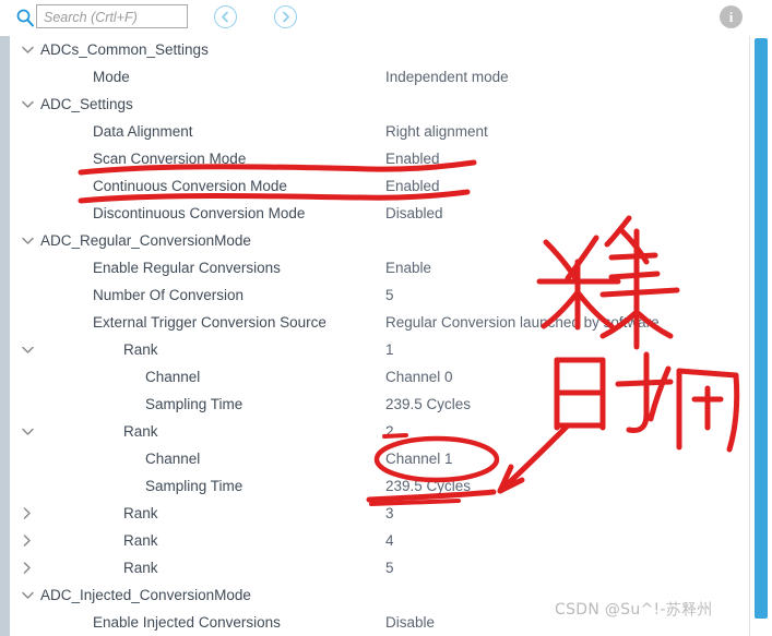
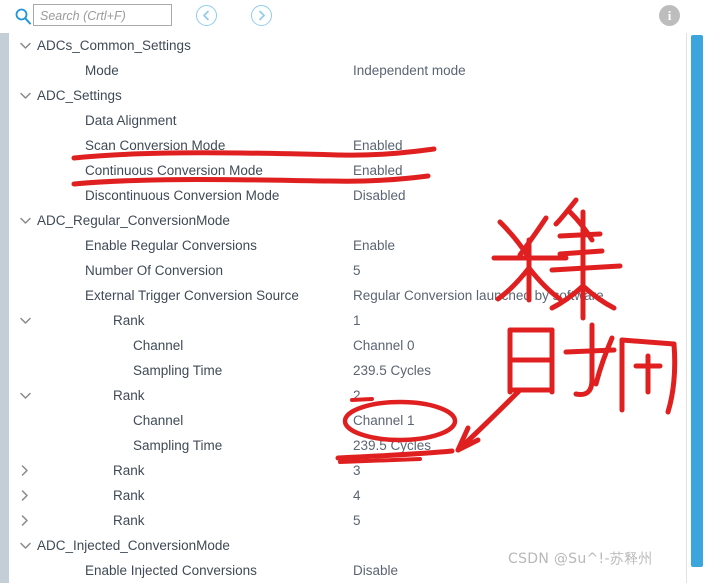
  Search (Crtl+F)
  i
  ADCs_Common_Settings
  Mode
  Independent mode
  ADC_Settings
  Data Alignment
- Right alignment
  Scan Conversion Mode
  Enabled
  Continuous Conversion Mode
  Enabled
  Discontinuous Conversion Mode
  Disabled
  ADC_Regular_ConversionMode
  Enable Regular Conversions
  Enable
  Number Of Conversion
  5
  External Trigger Conversion Source
  Regular Conversion launhe byowae
  Rank
  1
  Channel
  Channel 0
  Sampling Time
  239.5 Cycles
  Rank
  2
  Channel
  Channel 1
  Sampling Time
  239.5 Cycles
  Rank
  3
  Rank
  4
  Rank
  5
  ADC_Injected_ConversionMode
  Enable Injected Conversions
  Disable
  CSDN @Su^!-苏释州
